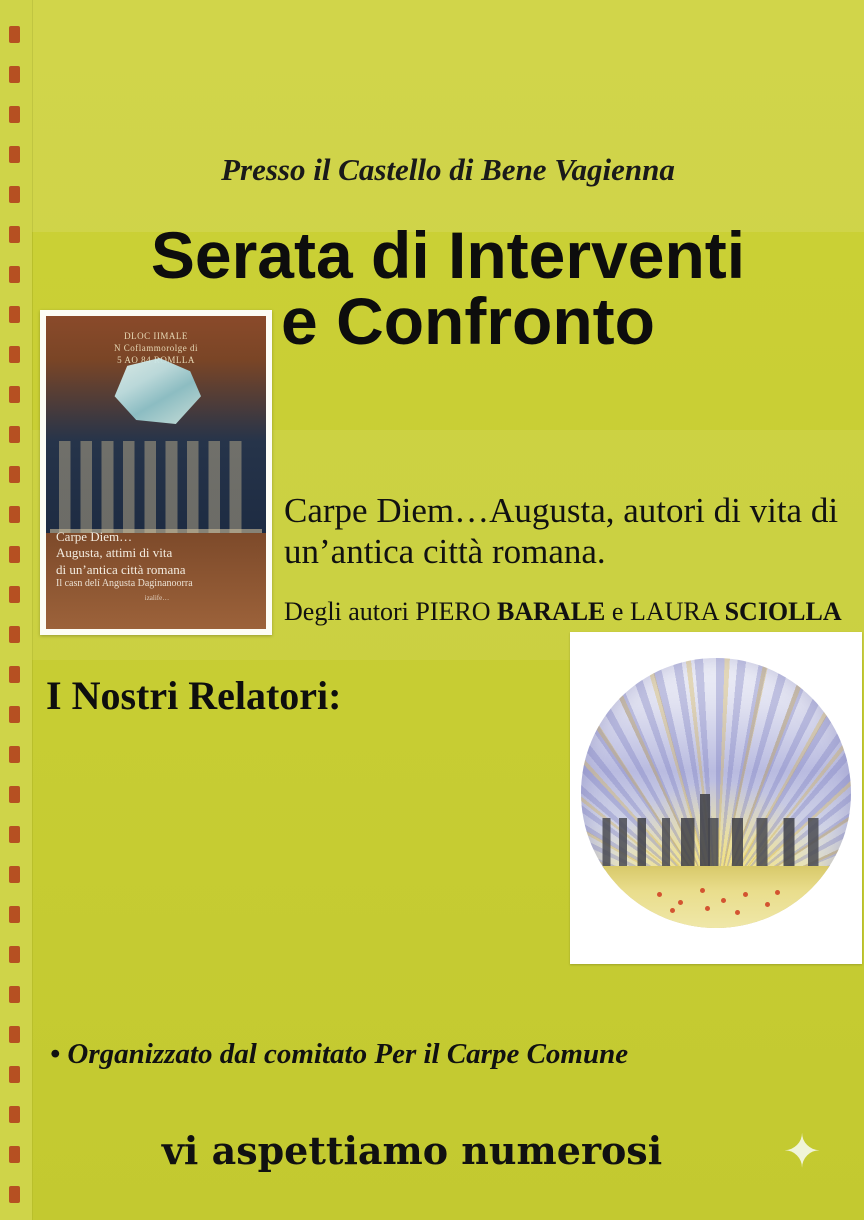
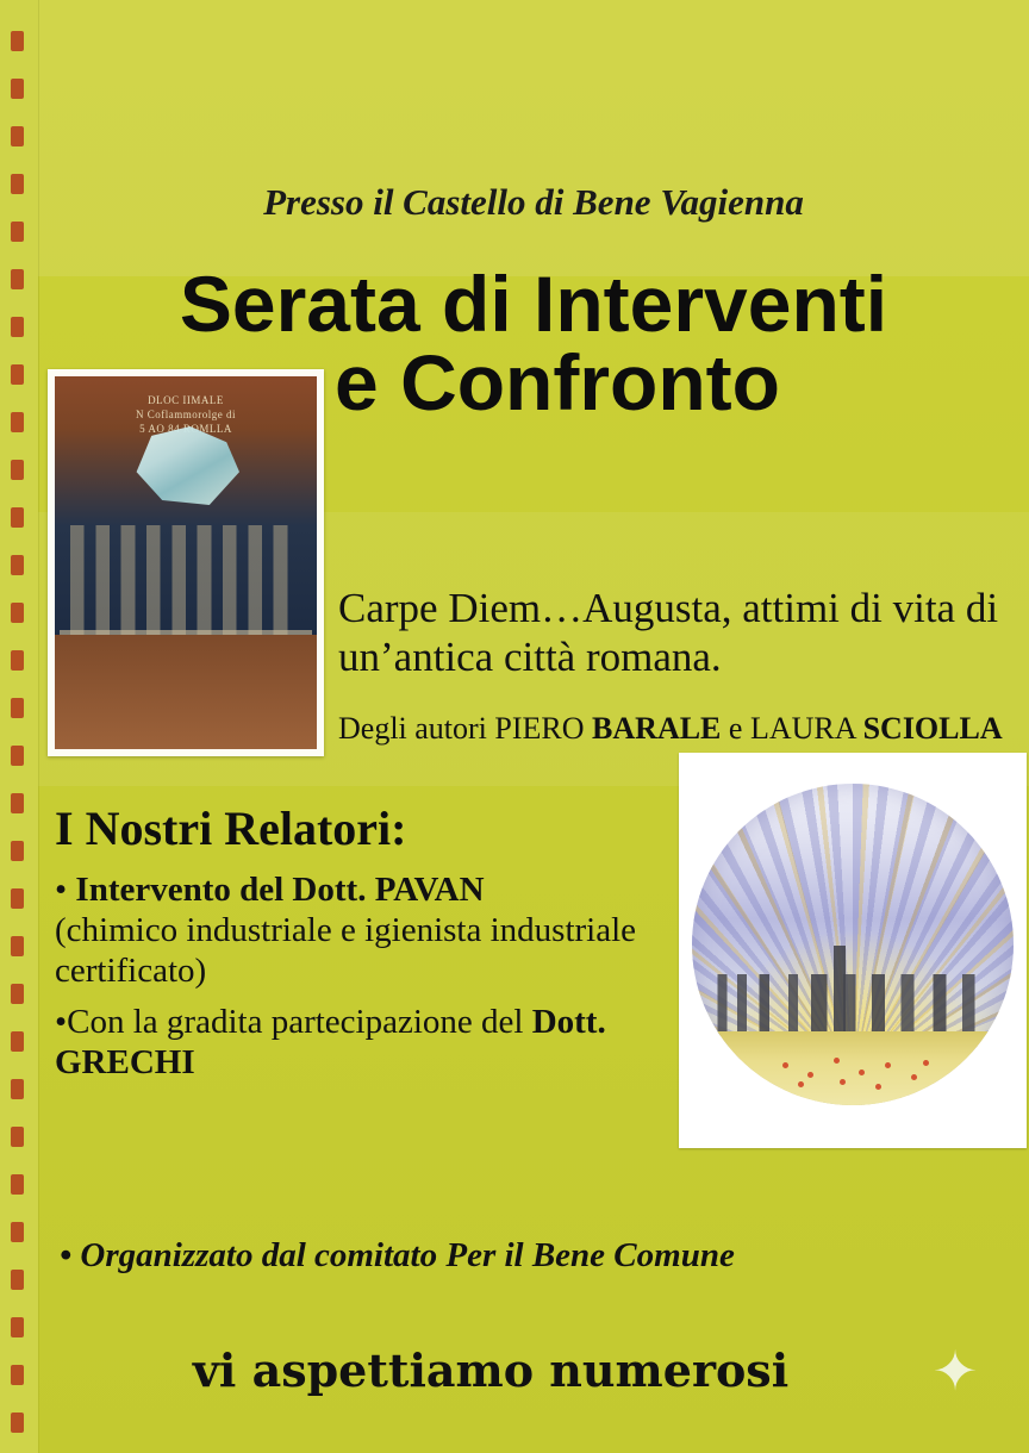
  Presso il Castello di Bene Vagienna
  Serata di Interventi
  e Confronto
  DLOC IIMALE
  N Coflammorolge di
  5 AO 84MLLA
- Carpe Diem…
- Augusta, attimi di vita
- di un’antica città romana
- Il casn delí Angusta Daginanoorra
- izalife…
- Carpe Diem…Augusta, autori di vita di un’antica città romana.
+ Carpe Diem…Augusta, attimi di vita di un’antica città romana.
  Degli autori PIERO BARALE e LAURA SCIOLLA
  I Nostri Relatori:
+ • Intervento del Dott. PAVAN
+ (chimico industriale e igienista industriale certificato)
+ •Con la gradita partecipazione del Dott. GRECHI
- • Organizzato dal comitato Per il Carpe Comune
+ • Organizzato dal comitato Per il Bene Comune
  vi aspettiamo numerosi
  ✦
